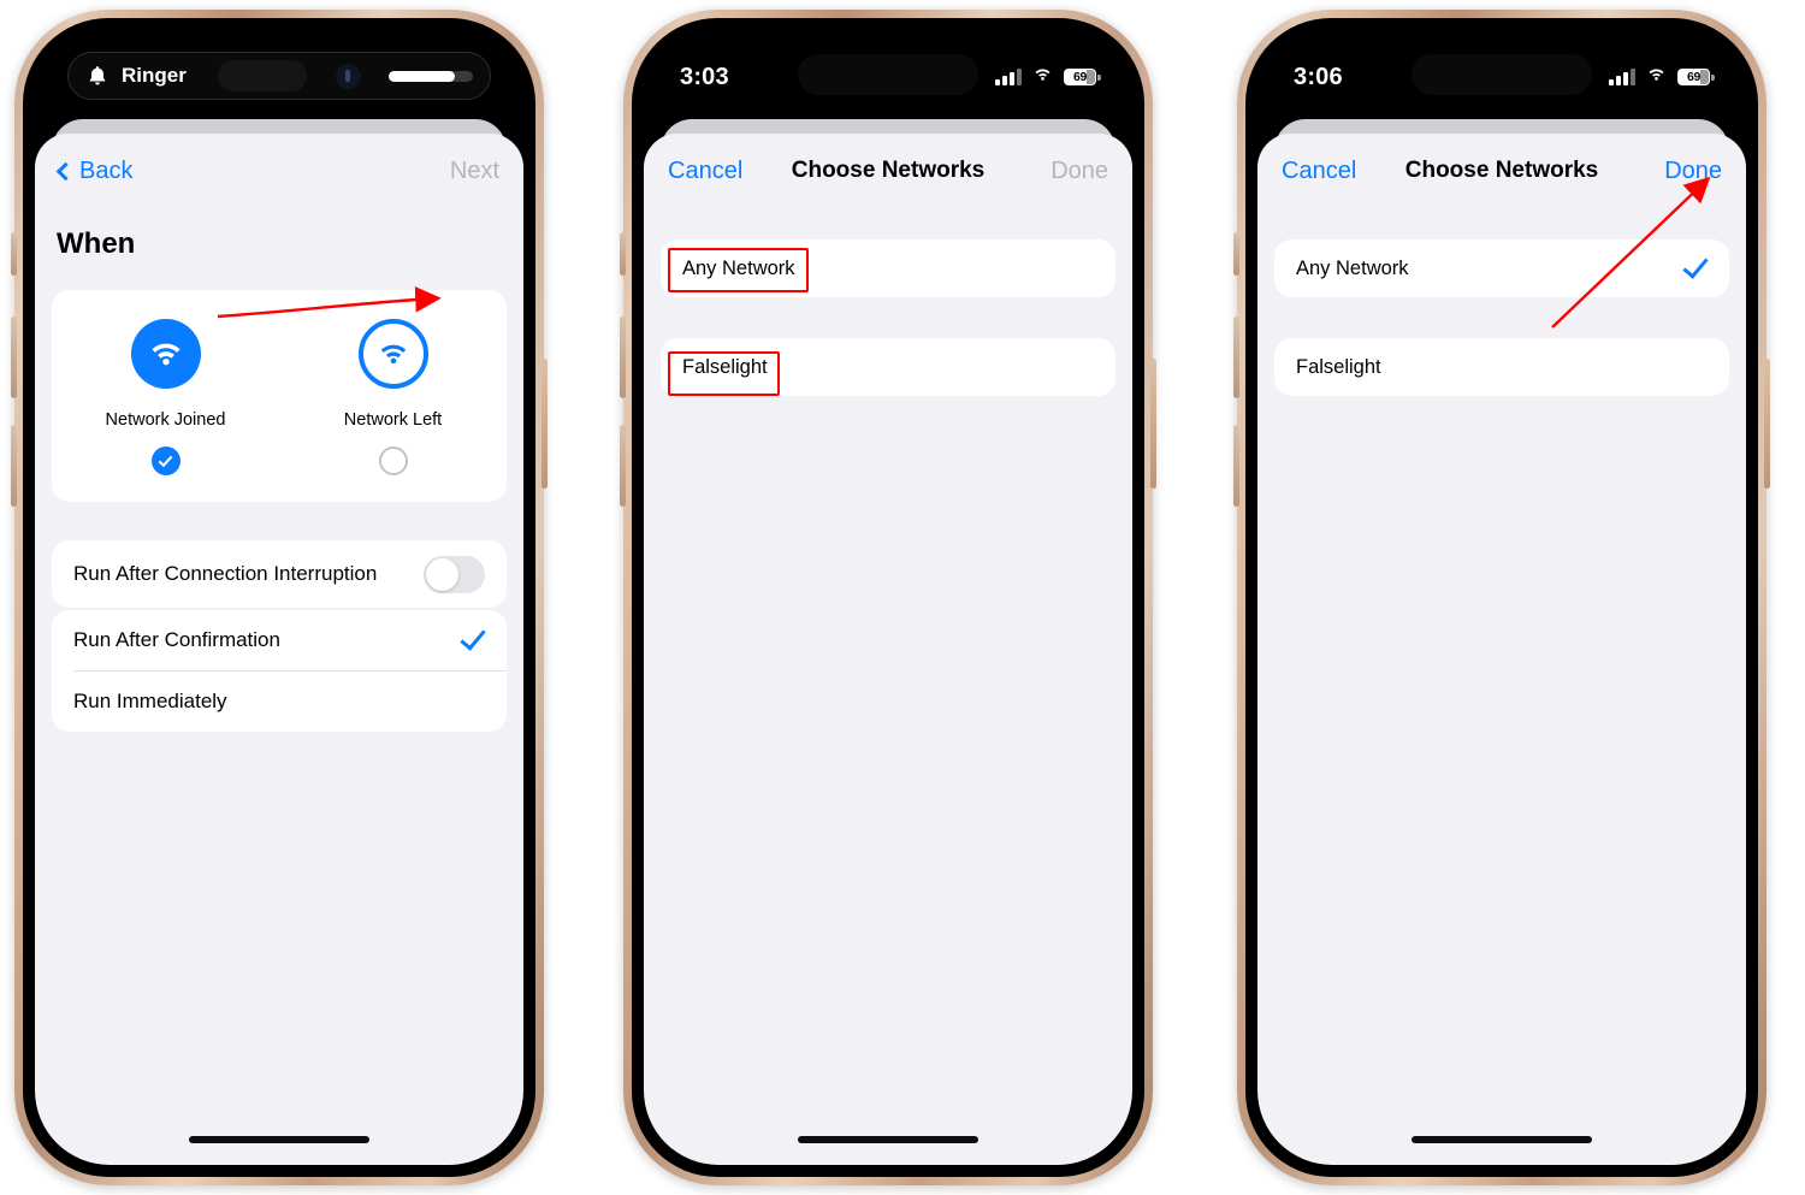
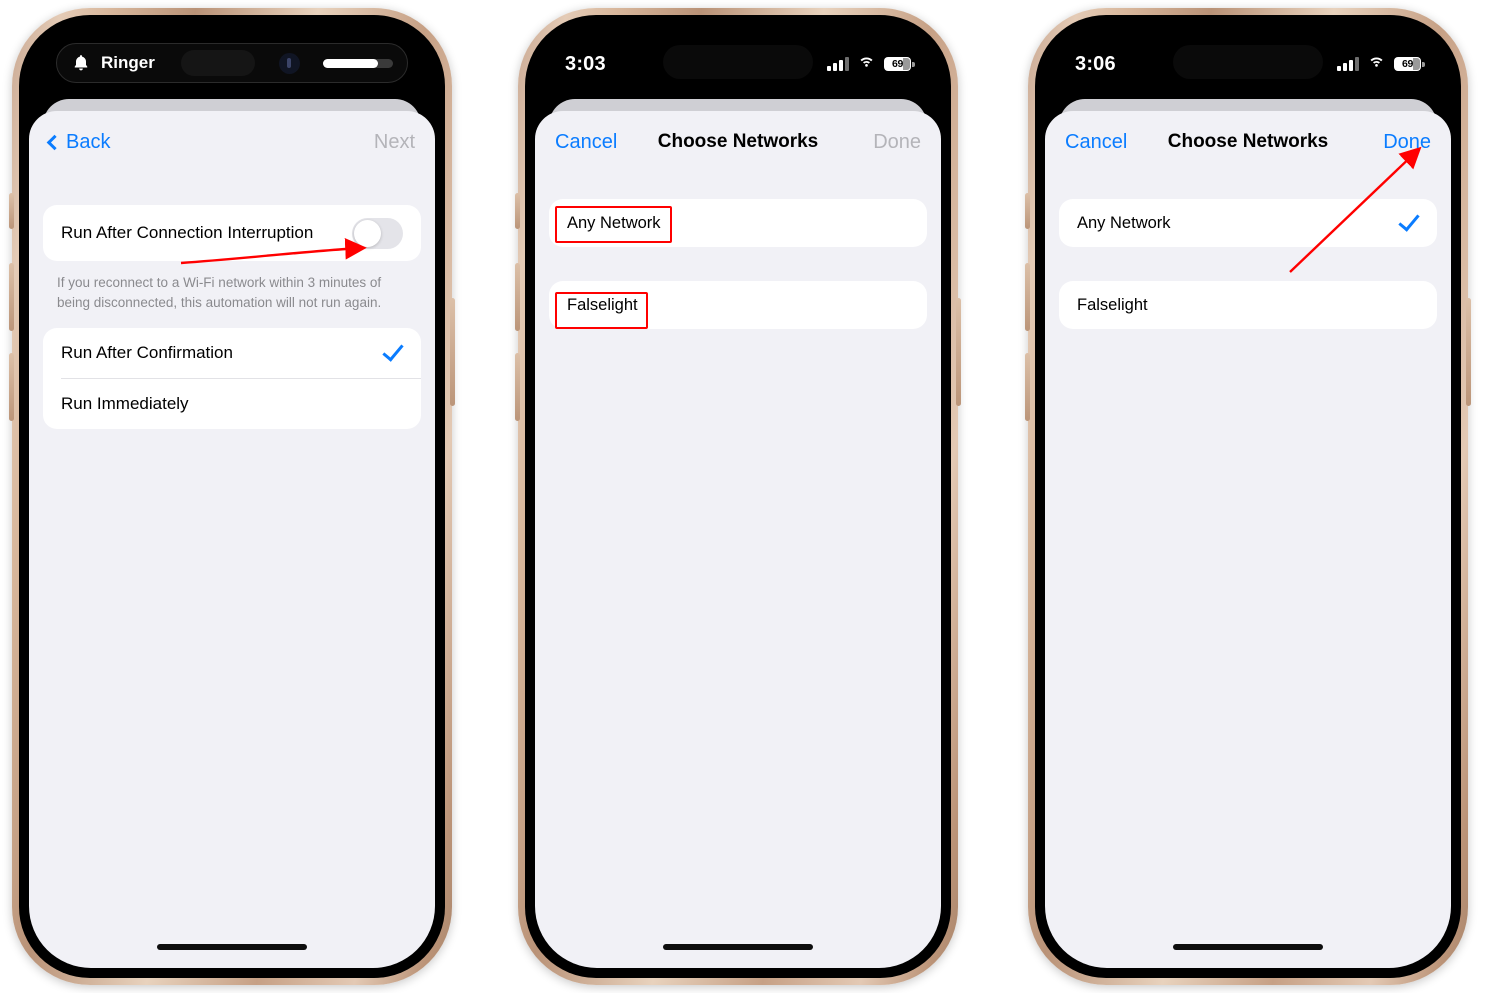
  Ringer
  Back
  Next
- When
- Network Joined
- Network Left
  Run After Connection Interruption
+ If you reconnect to a Wi‑Fi network within 3 minutes of being disconnected, this automation will not run again.
  Run After Confirmation
  Run Immediately
  3:03
  69
  Cancel
  Choose Networks
  Done
  Any Network
  Falselight
  3:06
  69
  Cancel
  Choose Networks
  Done
  Any Network
  Falselight
